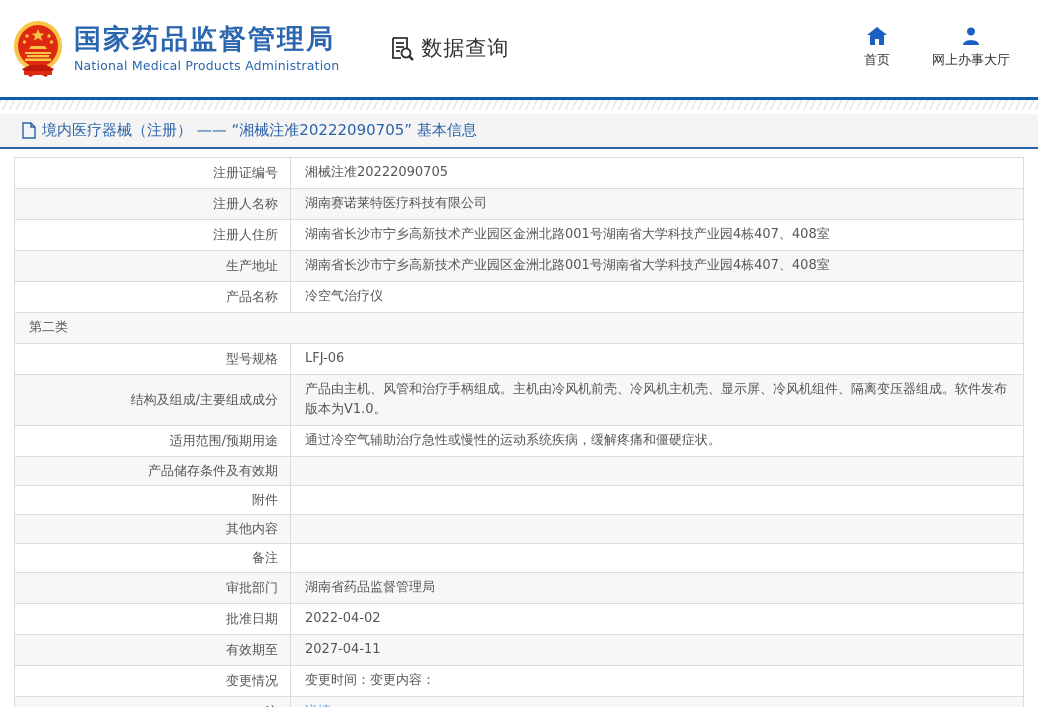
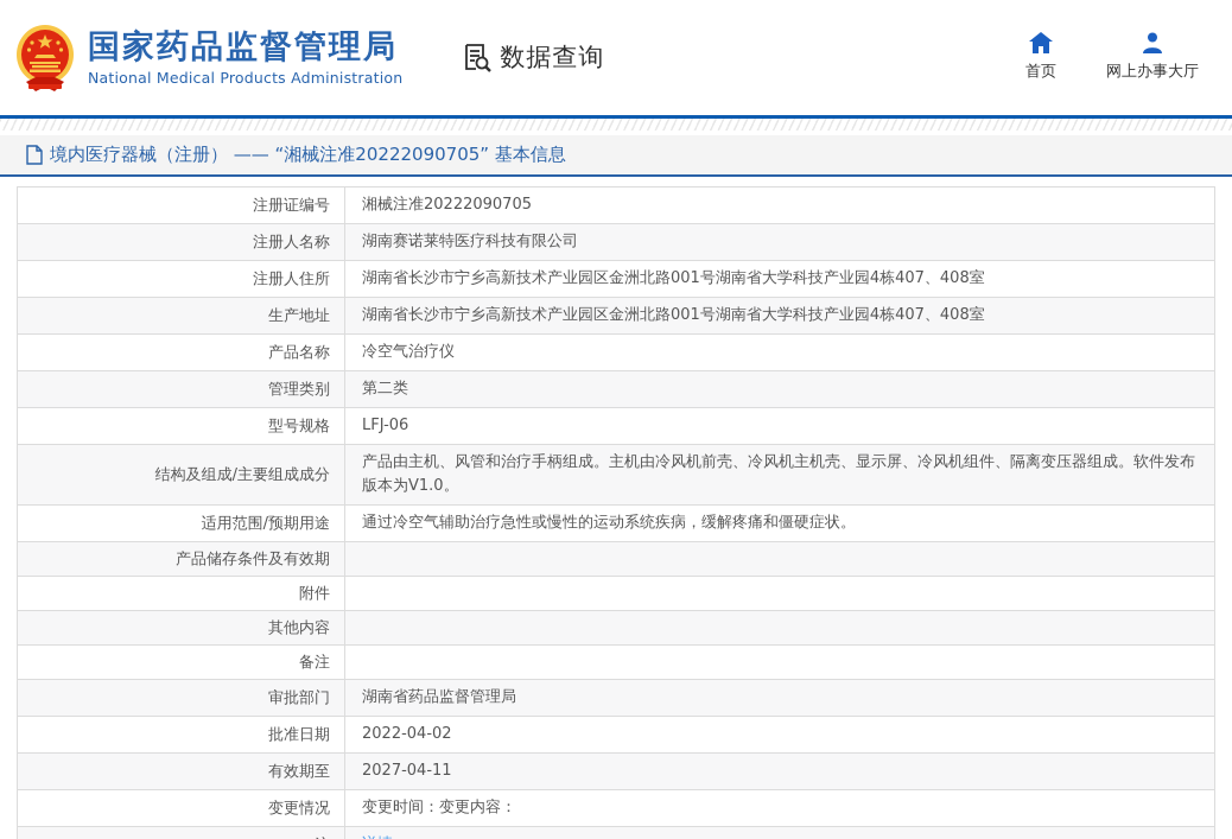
  国家药品监督管理局
  National Medical Products Administration
  数据查询
  首页
  网上办事大厅
  境内医疗器械（注册） —— “湘械注准20222090705” 基本信息
  注册证编号
  湘械注准20222090705
  注册人名称
  湖南赛诺莱特医疗科技有限公司
  注册人住所
  湖南省长沙市宁乡高新技术产业园区金洲北路001号湖南省大学科技产业园4栋407、408室
  生产地址
  湖南省长沙市宁乡高新技术产业园区金洲北路001号湖南省大学科技产业园4栋407、408室
  产品名称
  冷空气治疗仪
+ 管理类别
  第二类
  型号规格
  LFJ-06
  结构及组成/主要组成成分
  产品由主机、风管和治疗手柄组成。主机由冷风机前壳、冷风机主机壳、显示屏、冷风机组件、隔离变压器组成。软件发布版本为V1.0。
  适用范围/预期用途
  通过冷空气辅助治疗急性或慢性的运动系统疾病，缓解疼痛和僵硬症状。
  产品储存条件及有效期
  附件
  其他内容
  备注
  审批部门
  湖南省药品监督管理局
  批准日期
  2022-04-02
  有效期至
  2027-04-11
  变更情况
  变更时间：变更内容：
